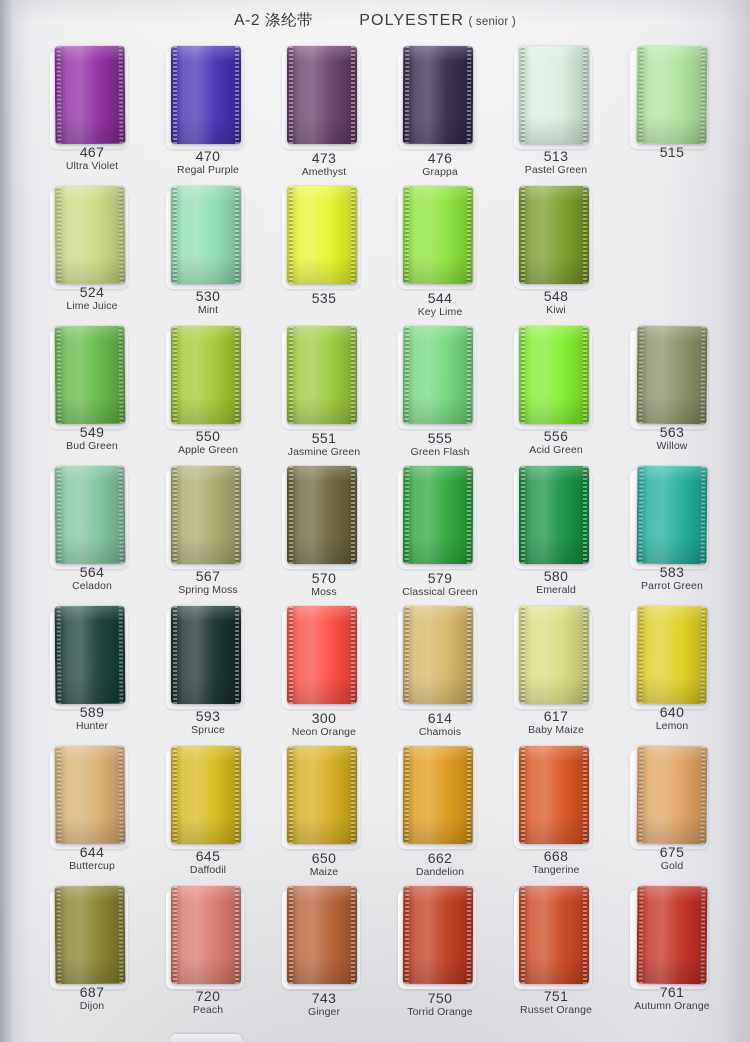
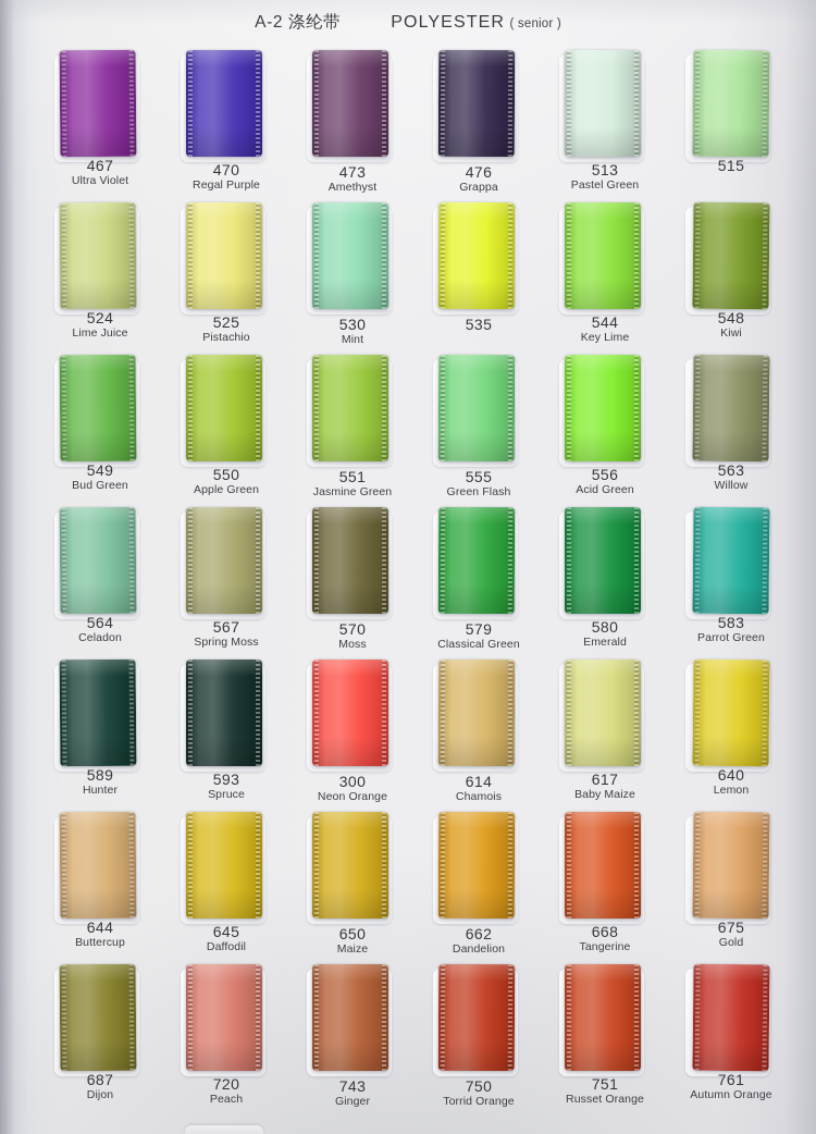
  A-2 涤纶带
  POLYESTER ( senior )
  467
  Ultra Violet
  470
  Regal Purple
  473
  Amethyst
  476
  Grappa
  513
  Pastel Green
  515
  524
  Lime Juice
+ 525
+ Pistachio
  530
  Mint
  535
  544
  Key Lime
  548
  Kiwi
  549
  Bud Green
  550
  Apple Green
  551
  Jasmine Green
  555
  Green Flash
  556
  Acid Green
  563
  Willow
  564
  Celadon
  567
  Spring Moss
  570
  Moss
  579
  Classical Green
  580
  Emerald
  583
  Parrot Green
  589
  Hunter
  593
  Spruce
  300
  Neon Orange
  614
  Chamois
  617
  Baby Maize
  640
  Lemon
  644
  Buttercup
  645
  Daffodil
  650
  Maize
  662
  Dandelion
  668
  Tangerine
  675
  Gold
  687
  Dijon
  720
  Peach
  743
  Ginger
  750
  Torrid Orange
  751
  Russet Orange
  761
  Autumn Orange
